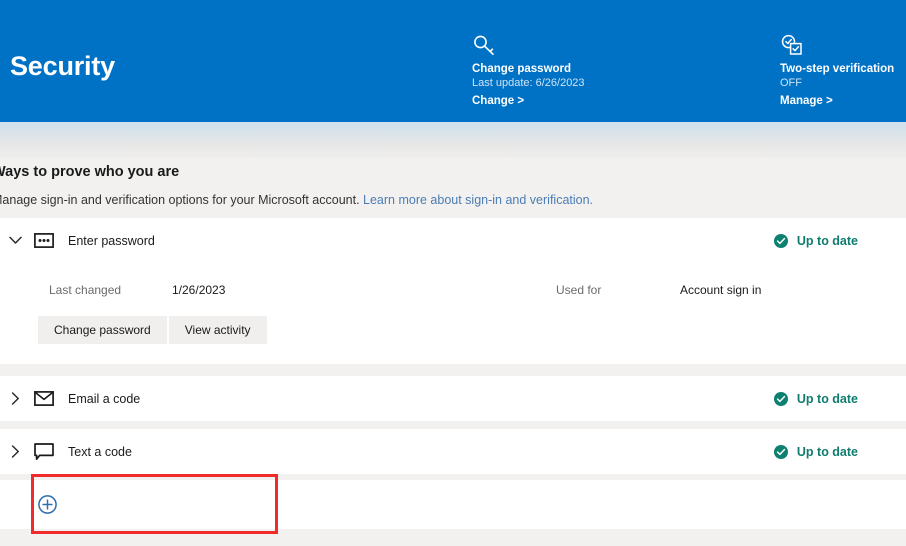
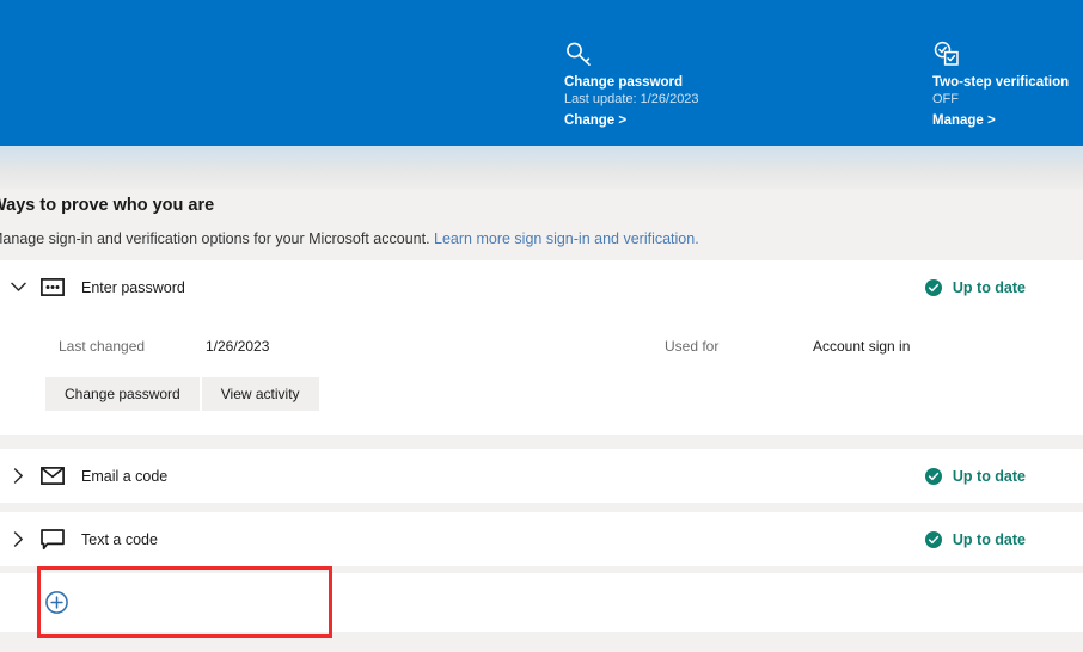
- Security
  Change password
- Last update: 6/26/2023
+ Last update: 1/26/2023
  Change >
  Two-step verification
  OFF
  Manage >
  ays to prove who you are
- anage sign-in and verification options for your Microsoft account. Learn more about sign-in and verification.
+ anage sign-in and verification options for your Microsoft account. Learn more sign sign-in and verification.
  Enter password
  Up to date
  Last changed
  1/26/2023
  Used for
  Account sign in
  Change password
  View activity
  Email a code
  Up to date
  Text a code
  Up to date
